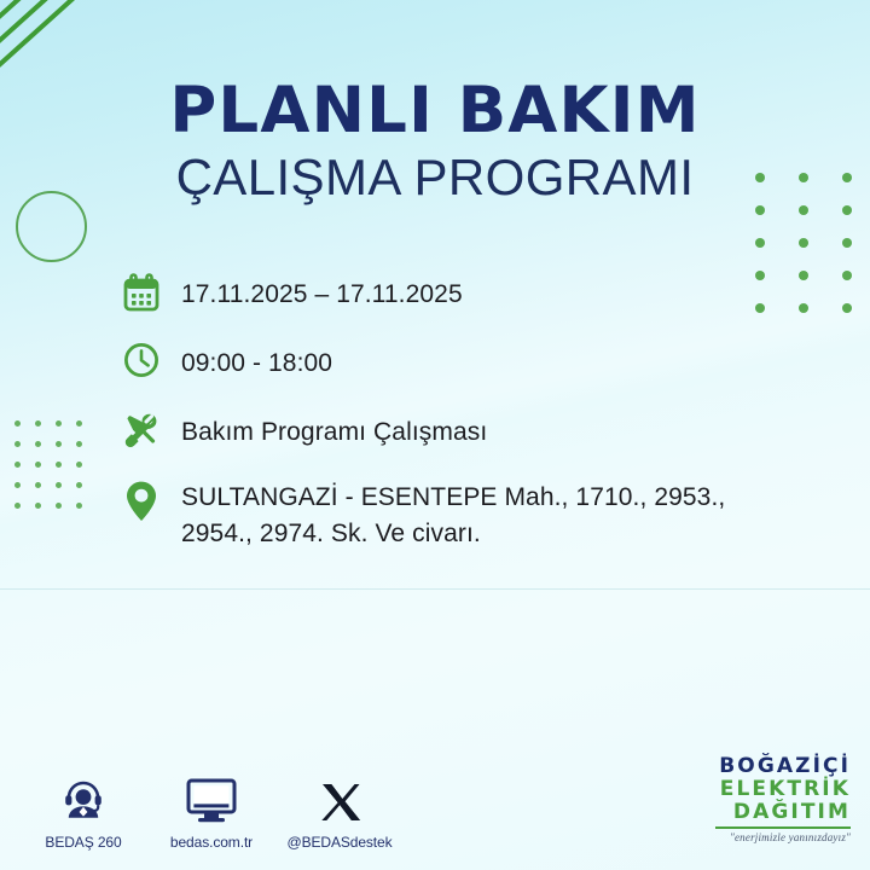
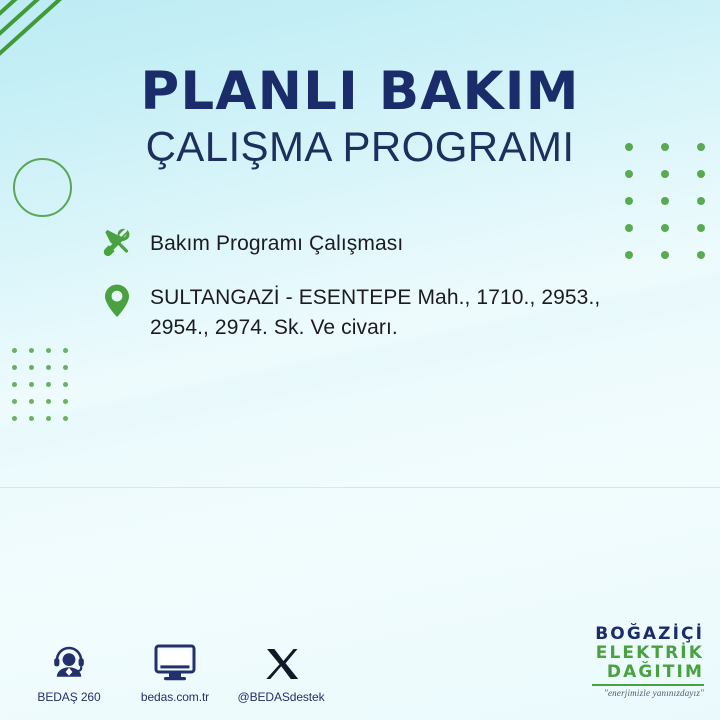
  PLANLI BAKIM
  ÇALIŞMA PROGRAMI
- 17.11.2025 – 17.11.2025
- 09:00 - 18:00
  Bakım Programı Çalışması
  SULTANGAZİ - ESENTEPE Mah., 1710., 2953., 2954., 2974. Sk. Ve civarı.
  BEDAŞ 260
  bedas.com.tr
  @BEDASdestek
  BOĞAZİÇİ
  ELEKTRİK
  DAĞITIM
  "enerjimizle yanınızdayız"
